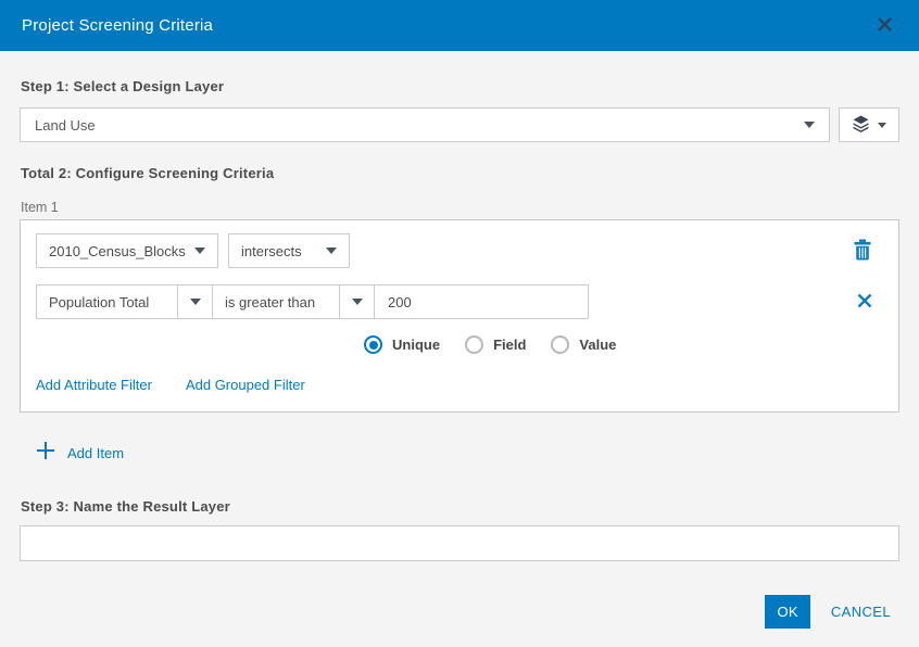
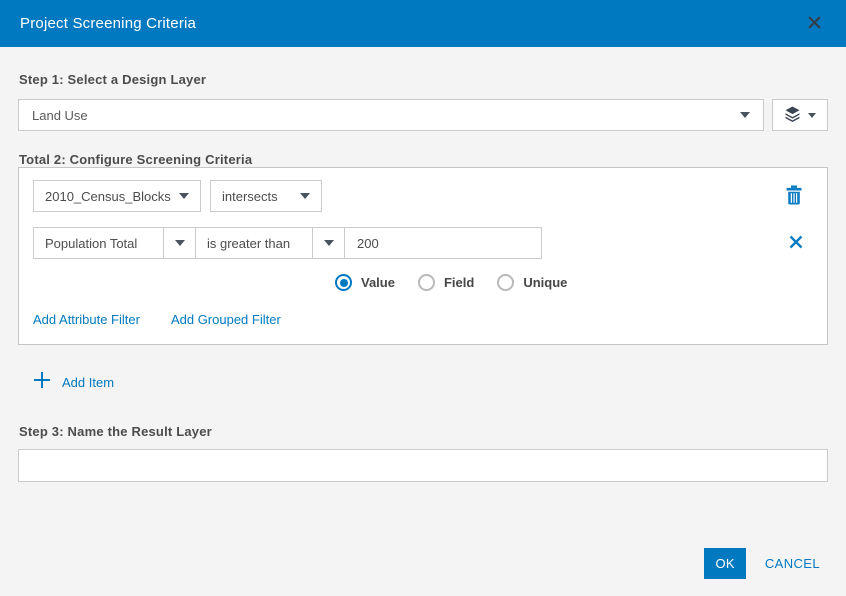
  Project Screening Criteria
  Step 1: Select a Design Layer
  Land Use
  Total 2: Configure Screening Criteria
- Item 1
  2010_Census_Blocks
  intersects
  Population Total
  is greater than
  200
- Unique
+ Value
  Field
- Value
+ Unique
  Add Attribute Filter
  Add Grouped Filter
  Add Item
  Step 3: Name the Result Layer
  OK
  CANCEL
